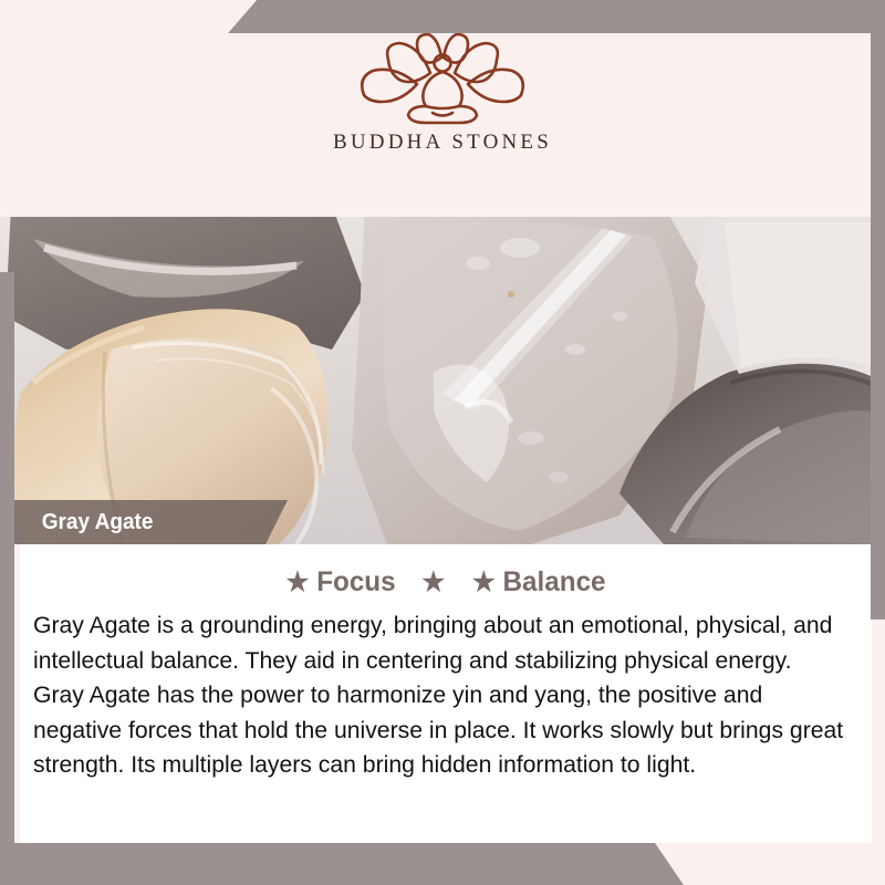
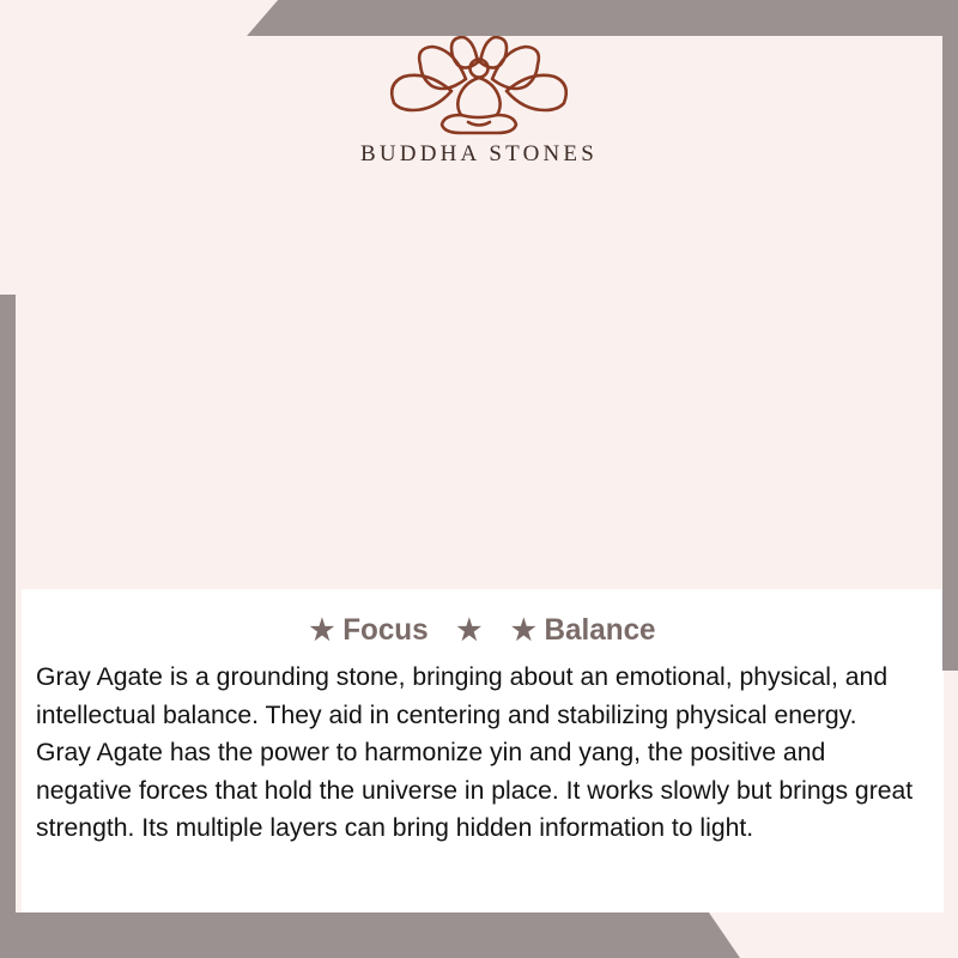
- Gray Agate
  BUDDHA STONES
  ★
  Focus
  ★
  ★
  Balance
- Gray Agate is a grounding energy, bringing about an emotional, physical, and intellectual balance. They aid in centering and stabilizing physical energy. Gray Agate has the power to harmonize yin and yang, the positive and negative forces that hold the universe in place. It works slowly but brings great strength. Its multiple layers can bring hidden information to light.
+ Gray Agate is a grounding stone, bringing about an emotional, physical, and intellectual balance. They aid in centering and stabilizing physical energy. Gray Agate has the power to harmonize yin and yang, the positive and negative forces that hold the universe in place. It works slowly but brings great strength. Its multiple layers can bring hidden information to light.
